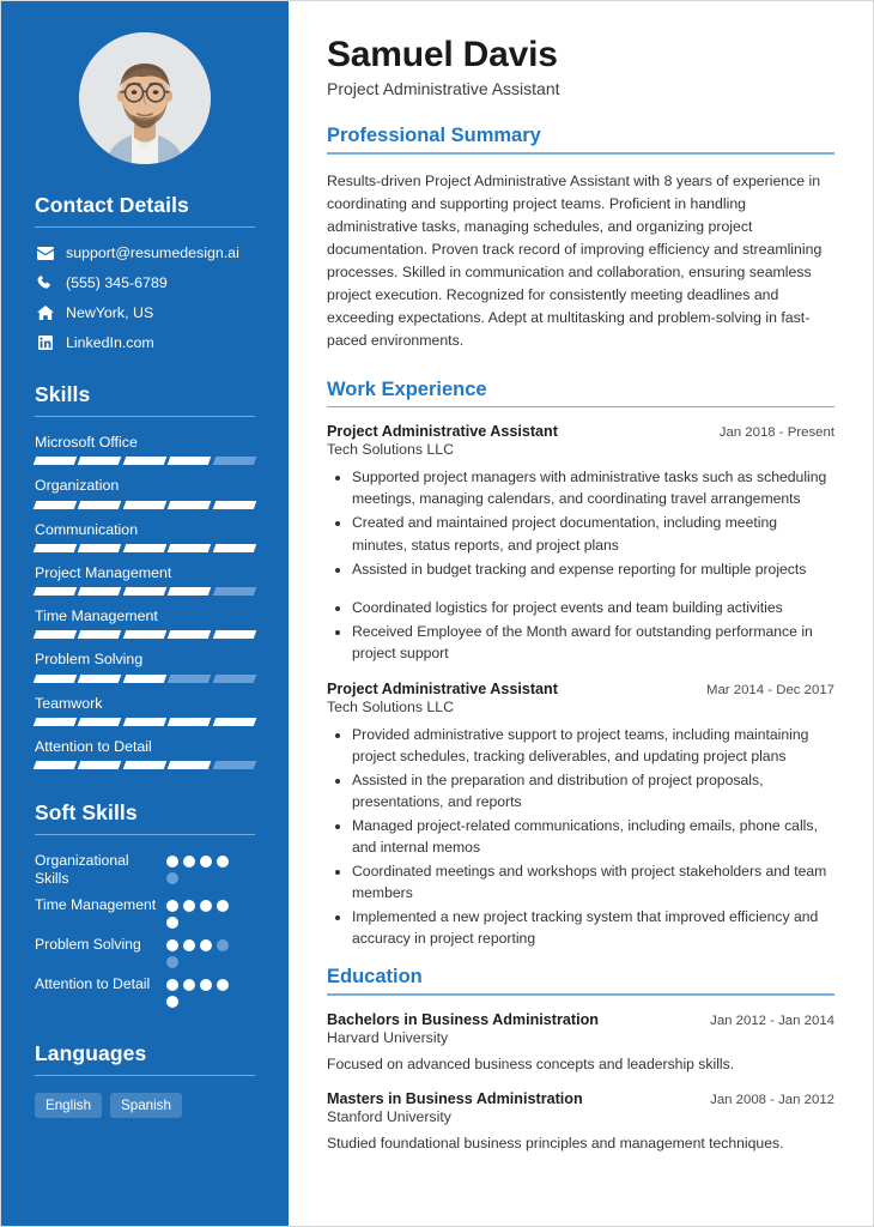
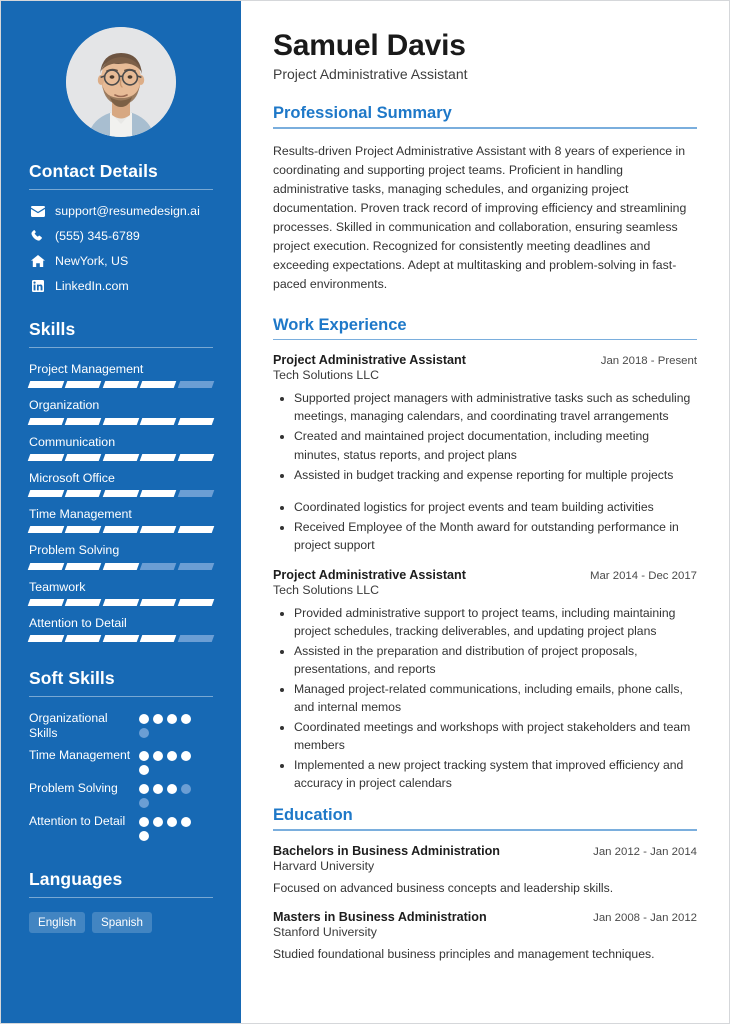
  Contact Details
  support@resumedesign.ai
  (555) 345-6789
  NewYork, US
  LinkedIn.com
  Skills
- Microsoft Office
+ Project Management
  Organization
  Communication
- Project Management
+ Microsoft Office
  Time Management
  Problem Solving
  Teamwork
  Attention to Detail
  Soft Skills
  Organizational Skills
  Time Management
  Problem Solving
  Attention to Detail
  Languages
  English
  Spanish
  Samuel Davis
  Project Administrative Assistant
  Professional Summary
  Results-driven Project Administrative Assistant with 8 years of experience in coordinating and supporting project teams. Proficient in handling administrative tasks, managing schedules, and organizing project documentation. Proven track record of improving efficiency and streamlining processes. Skilled in communication and collaboration, ensuring seamless project execution. Recognized for consistently meeting deadlines and exceeding expectations. Adept at multitasking and problem-solving in fast-paced environments.
  Work Experience
  Project Administrative Assistant
  Jan 2018 - Present
  Tech Solutions LLC
  Supported project managers with administrative tasks such as scheduling meetings, managing calendars, and coordinating travel arrangements
  Created and maintained project documentation, including meeting minutes, status reports, and project plans
  Assisted in budget tracking and expense reporting for multiple projects
  Coordinated logistics for project events and team building activities
  Received Employee of the Month award for outstanding performance in project support
  Project Administrative Assistant
  Mar 2014 - Dec 2017
  Tech Solutions LLC
  Provided administrative support to project teams, including maintaining project schedules, tracking deliverables, and updating project plans
  Assisted in the preparation and distribution of project proposals, presentations, and reports
  Managed project-related communications, including emails, phone calls, and internal memos
  Coordinated meetings and workshops with project stakeholders and team members
- Implemented a new project tracking system that improved efficiency and accuracy in project reporting
+ Implemented a new project tracking system that improved efficiency and accuracy in project calendars
  Education
  Bachelors in Business Administration
  Jan 2012 - Jan 2014
  Harvard University
  Focused on advanced business concepts and leadership skills.
  Masters in Business Administration
  Jan 2008 - Jan 2012
  Stanford University
  Studied foundational business principles and management techniques.
